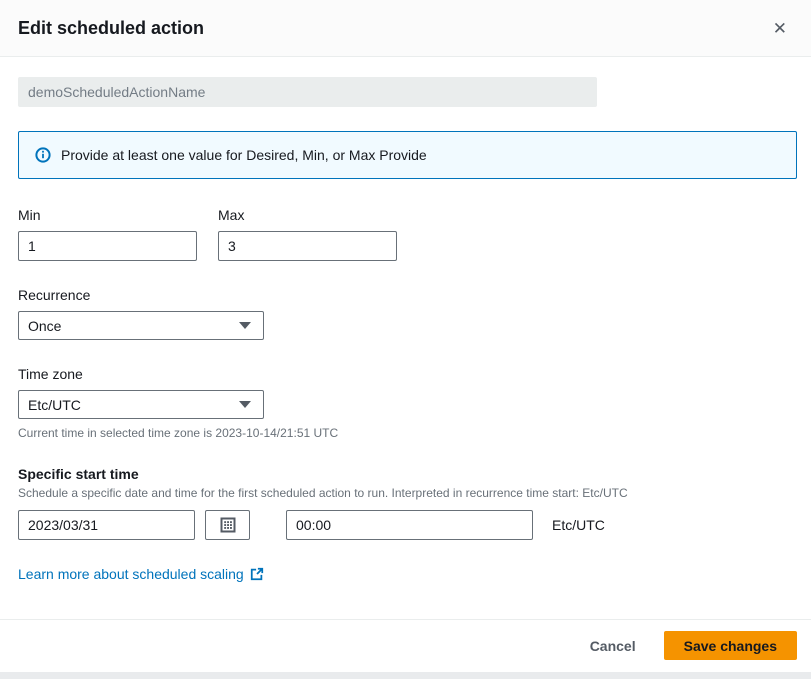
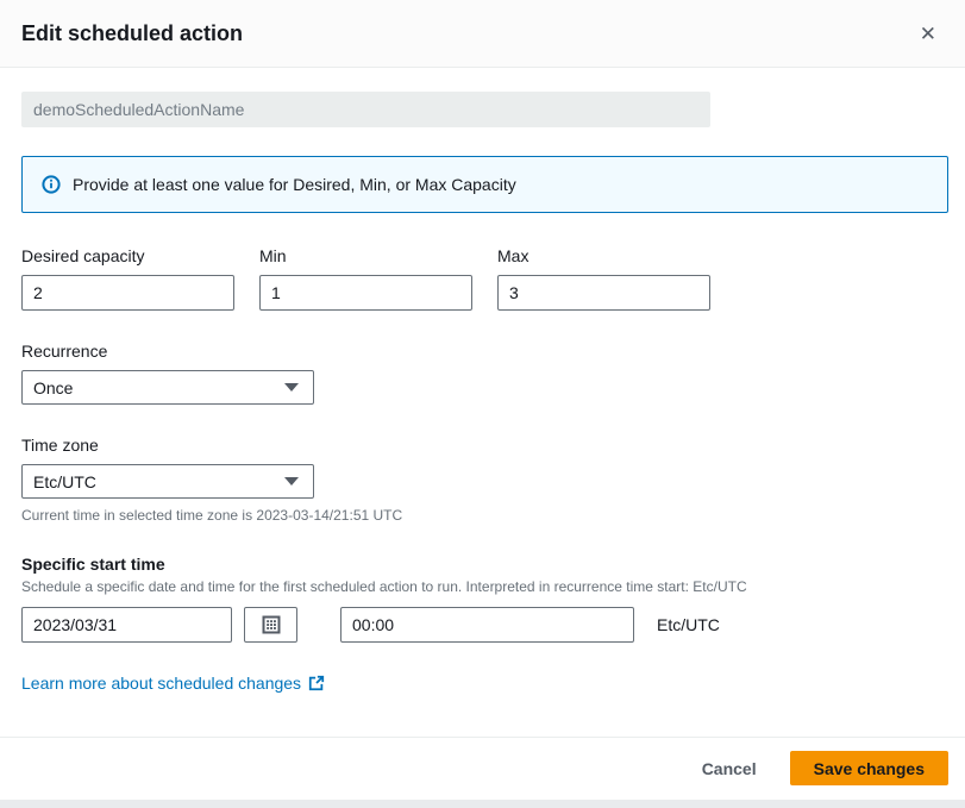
  Edit scheduled action
  ✕
  demoScheduledActionName
- Provide at least one value for Desired, Min, or Max Provide
+ Provide at least one value for Desired, Min, or Max Capacity
+ Desired capacity
+ 2
  Min
  1
  Max
  3
  Recurrence
  Once
  Time zone
  Etc/UTC
- Current time in selected time zone is 2023-10-14/21:51 UTC
+ Current time in selected time zone is 2023-03-14/21:51 UTC
  Specific start time
  Schedule a specific date and time for the first scheduled action to run. Interpreted in recurrence time start: Etc/UTC
  2023/03/31
  00:00
  Etc/UTC
- Learn more about scheduled scaling
+ Learn more about scheduled changes
  Cancel
  Save changes
